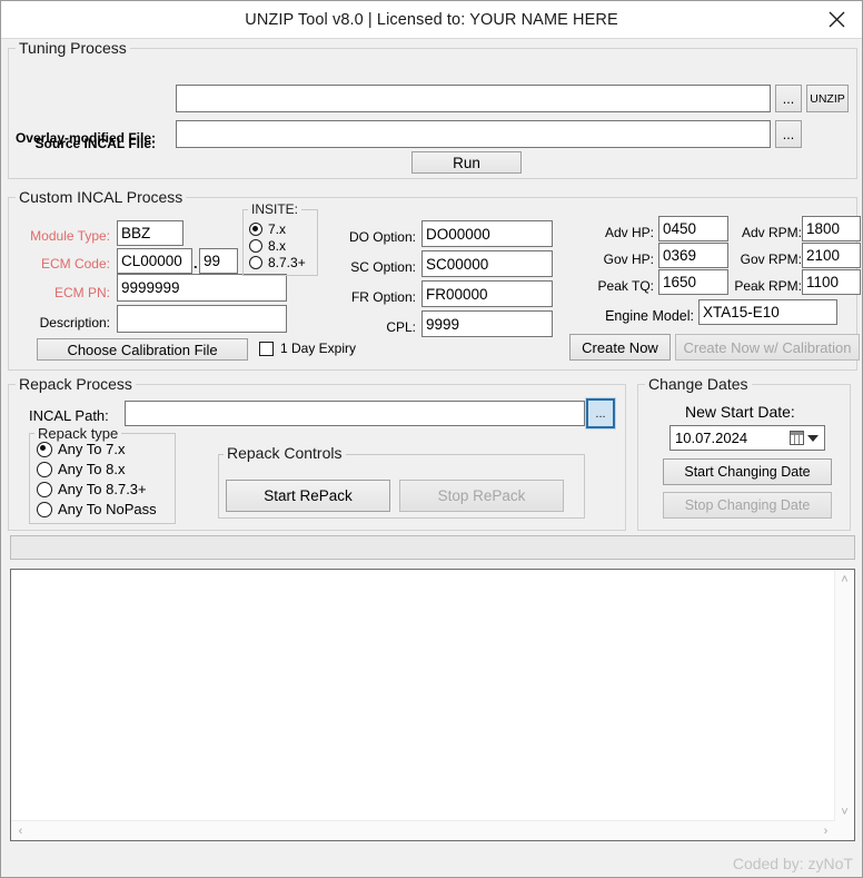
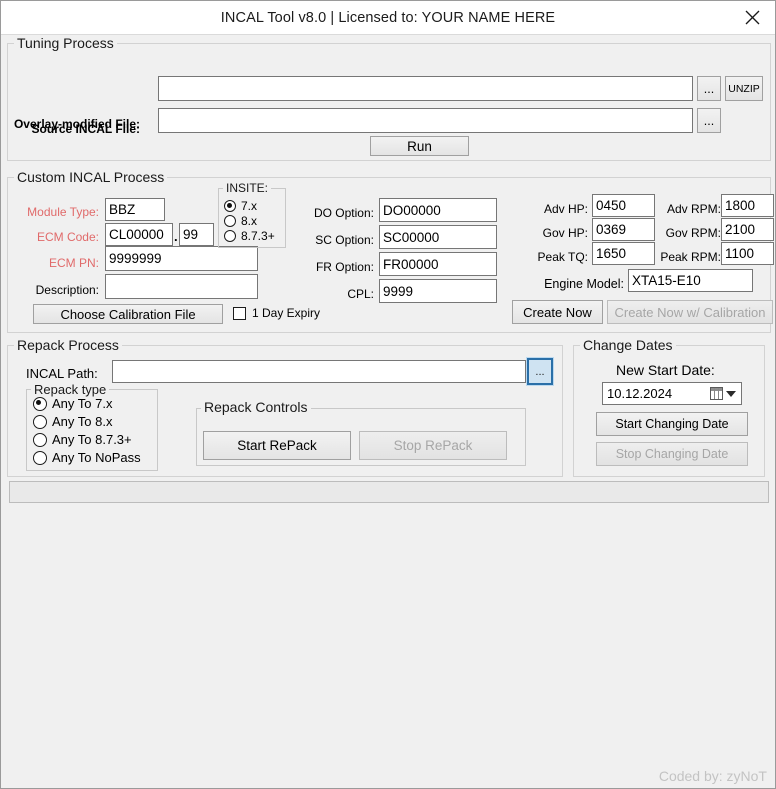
- UNZIP Tool v8.0 | Licensed to: YOUR NAME HERE
+ INCAL Tool v8.0 | Licensed to: YOUR NAME HERE
  Tuning Process
  Source INCAL File:
  ...
  UNZIP
  Overlay-modified File:
  ...
  Run
  Custom INCAL Process
  Module Type:
  BBZ
  ECM Code:
  CL00000
  .
  99
  ECM PN:
  9999999
  Description:
  Choose Calibration File
  1 Day Expiry
  INSITE:
  7.x
  8.x
  8.7.3+
  DO Option:
  DO00000
  SC Option:
  SC00000
  FR Option:
  FR00000
  CPL:
  9999
  Adv HP:
  0450
  Adv RPM:
  1800
  Gov HP:
  0369
  Gov RPM:
  2100
  Peak TQ:
  1650
  Peak RPM:
  1100
  Engine Model:
  XTA15-E10
  Create Now
  Create Now w/ Calibration
  Repack Process
  INCAL Path:
  ...
  Repack type
  Any To 7.x
  Any To 8.x
  Any To 8.7.3+
  Any To NoPass
  Repack Controls
  Start RePack
  Stop RePack
  Change Dates
  New Start Date:
- 10.07.2024
+ 10.12.2024
  Start Changing Date
  Stop Changing Date
- ˄
- ˅
- ‹
- ›
  Coded by: zyNoT
